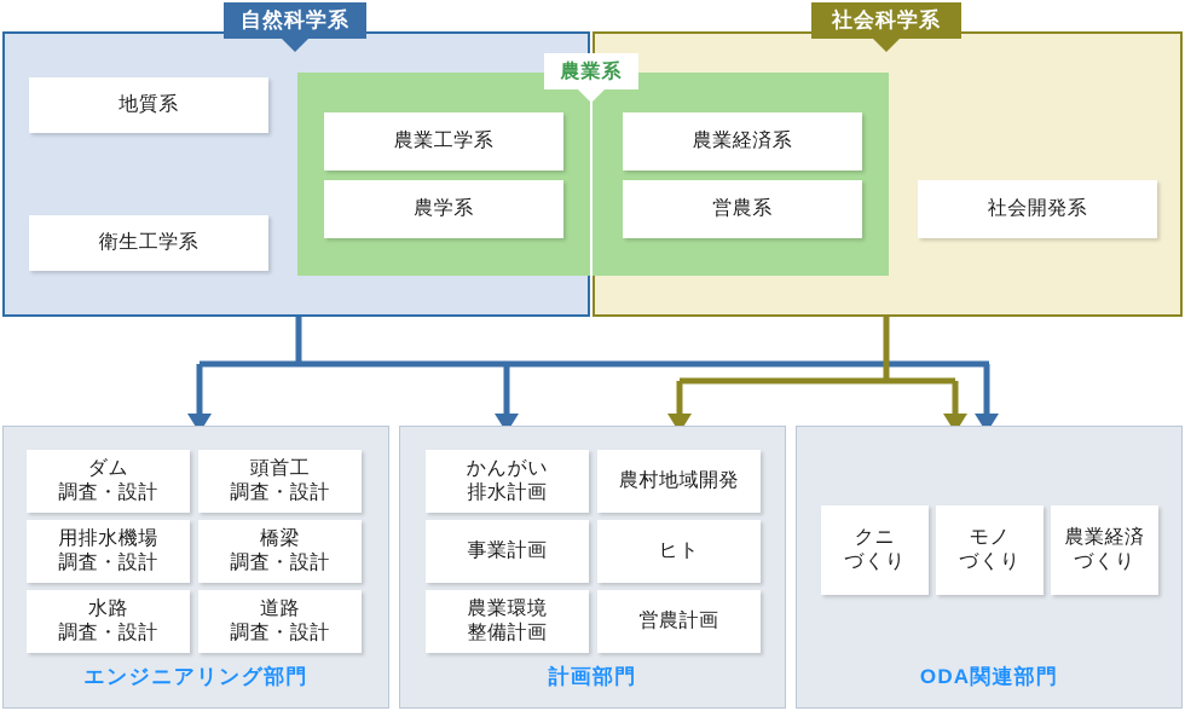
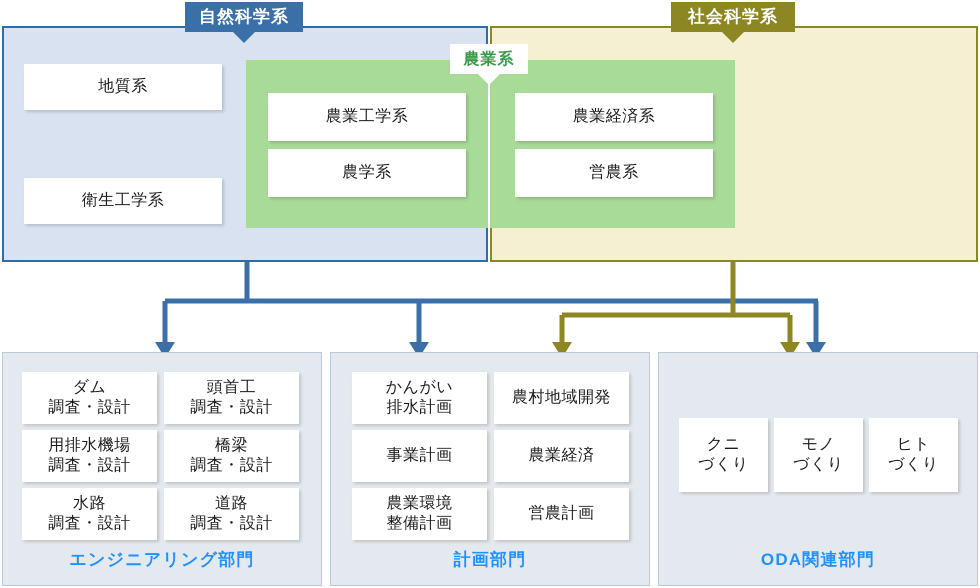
  地質系
  衛生工学系
  農業工学系
  農学系
  農業経済系
  営農系
- 社会開発系
  自然科学系
  社会科学系
  農業系
  エンジニアリング部門
  ダム
  調査・設計
  頭首工
  調査・設計
  用排水機場
  調査・設計
  橋梁
  調査・設計
  水路
  調査・設計
  道路
  調査・設計
  計画部門
  かんがい
  排水計画
  農村地域開発
  事業計画
- ヒト
+ 農業経済
  農業環境
  整備計画
  営農計画
  ODA関連部門
  クニ
  づくり
  モノ
  づくり
- 農業経済
+ ヒト
  づくり
